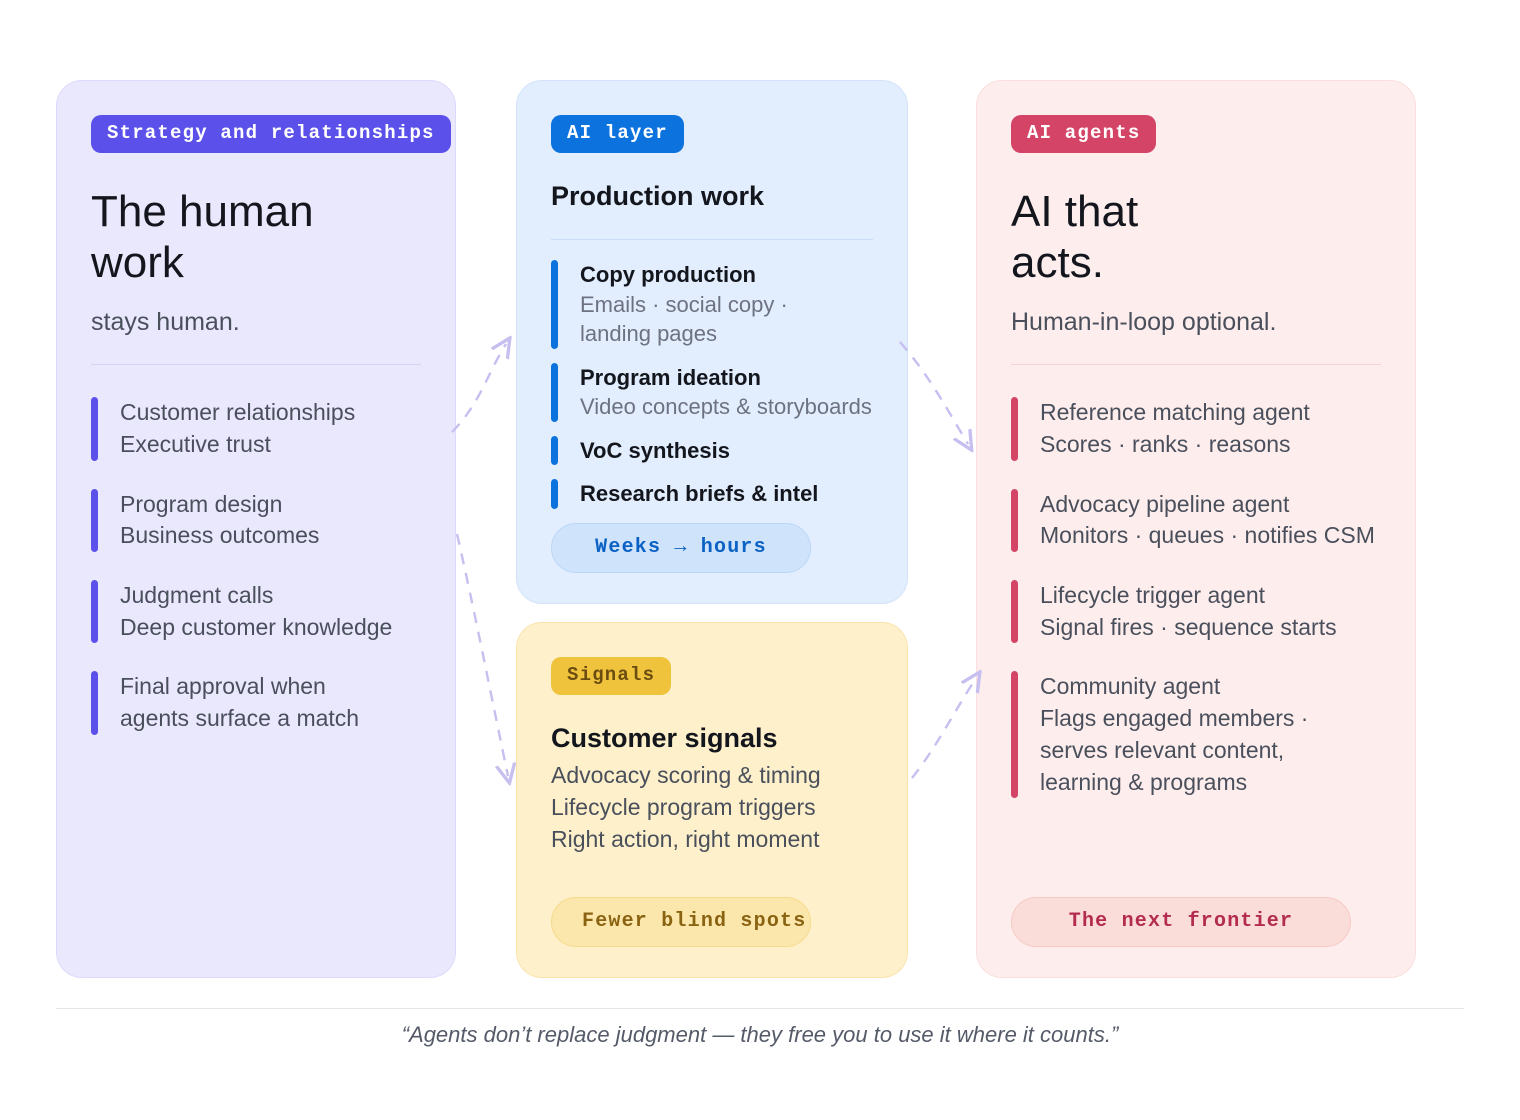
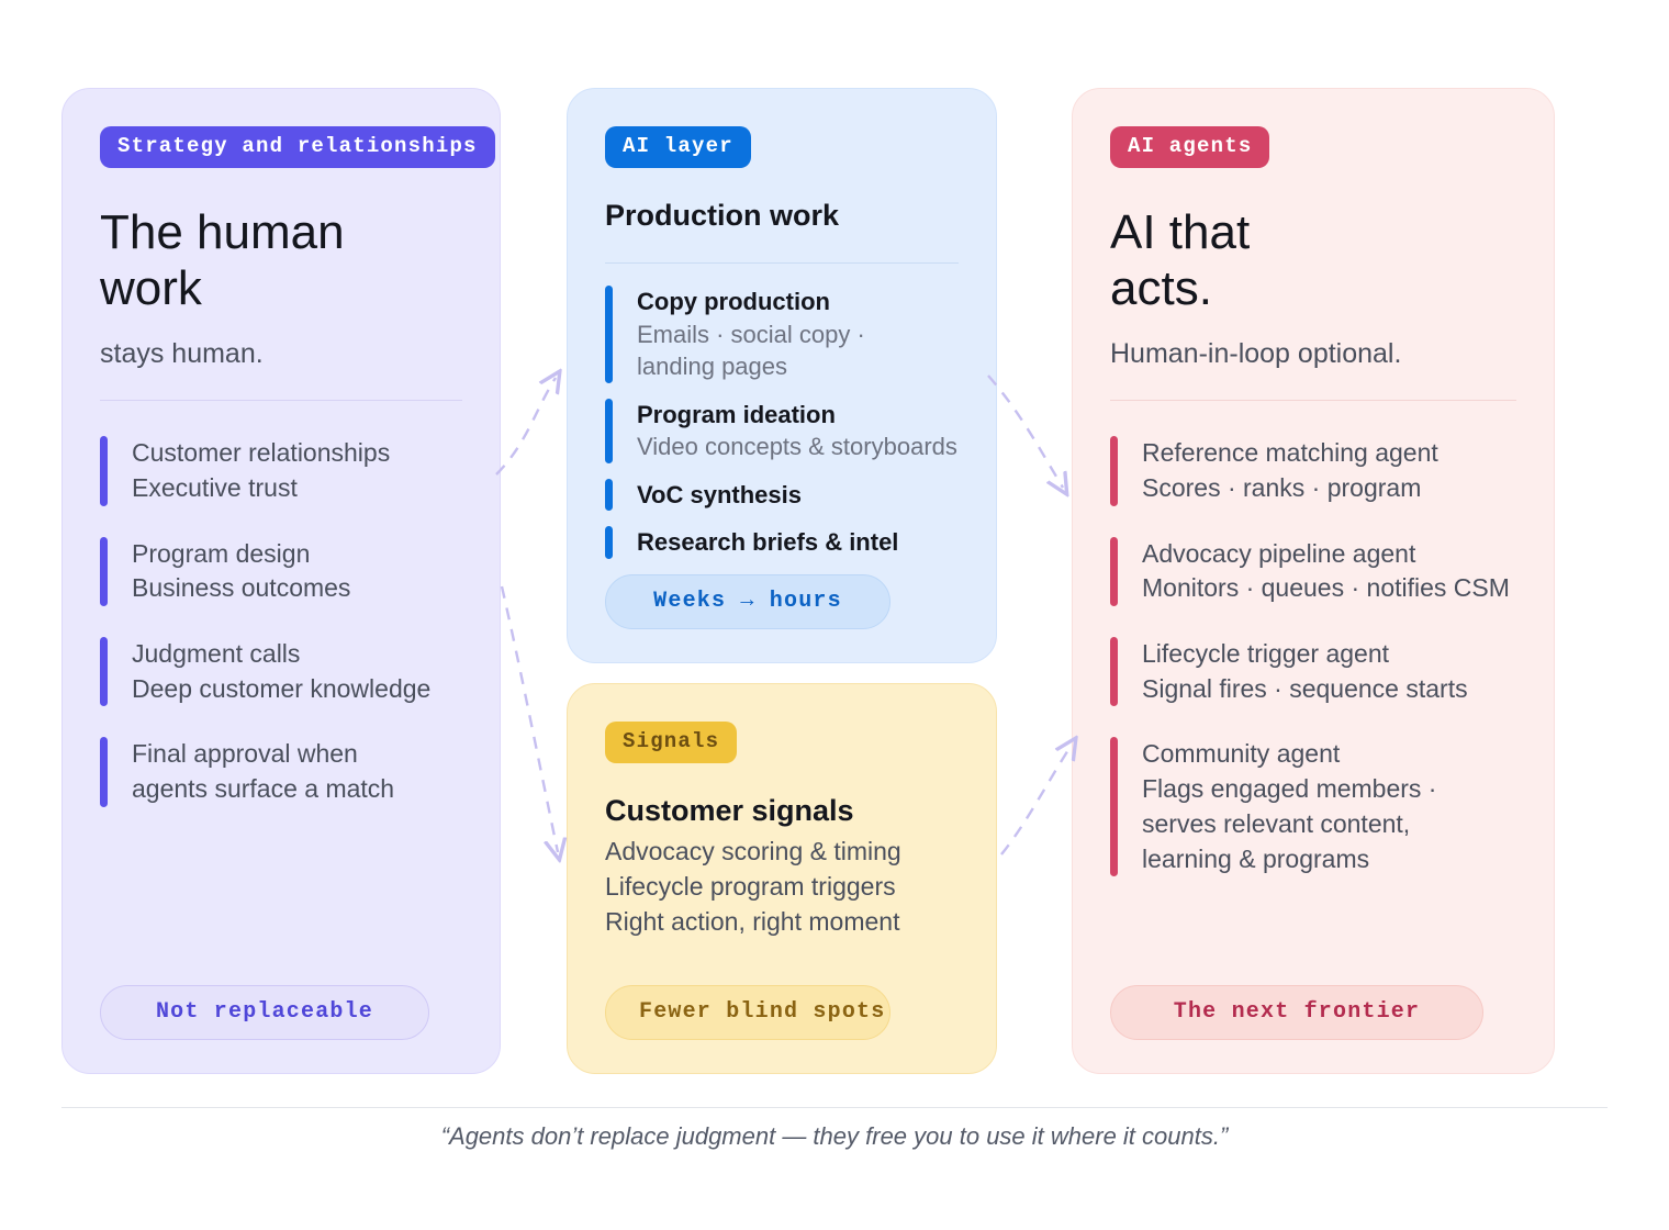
  Strategy and relationships
  The human
  work
  stays human.
  Customer relationships
  Executive trust
  Program design
  Business outcomes
  Judgment calls
  Deep customer knowledge
  Final approval when
  agents surface a match
+ Not replaceable
  AI layer
  Production work
  Copy production
  Emails · social copy ·
  landing pages
  Program ideation
  Video concepts & storyboards
  VoC synthesis
  Research briefs & intel
  Weeks → hours
  Signals
  Customer signals
  Advocacy scoring & timing
  Lifecycle program triggers
  Right action, right moment
  Fewer blind spots
  AI agents
  AI that
  acts.
  Human-in-loop optional.
  Reference matching agent
- Scores · ranks · reasons
+ Scores · ranks · program
  Advocacy pipeline agent
  Monitors · queues · notifies CSM
  Lifecycle trigger agent
  Signal fires · sequence starts
  Community agent
  Flags engaged members ·
  serves relevant content,
  learning & programs
  The next frontier
  “Agents don’t replace judgment — they free you to use it where it counts.”
